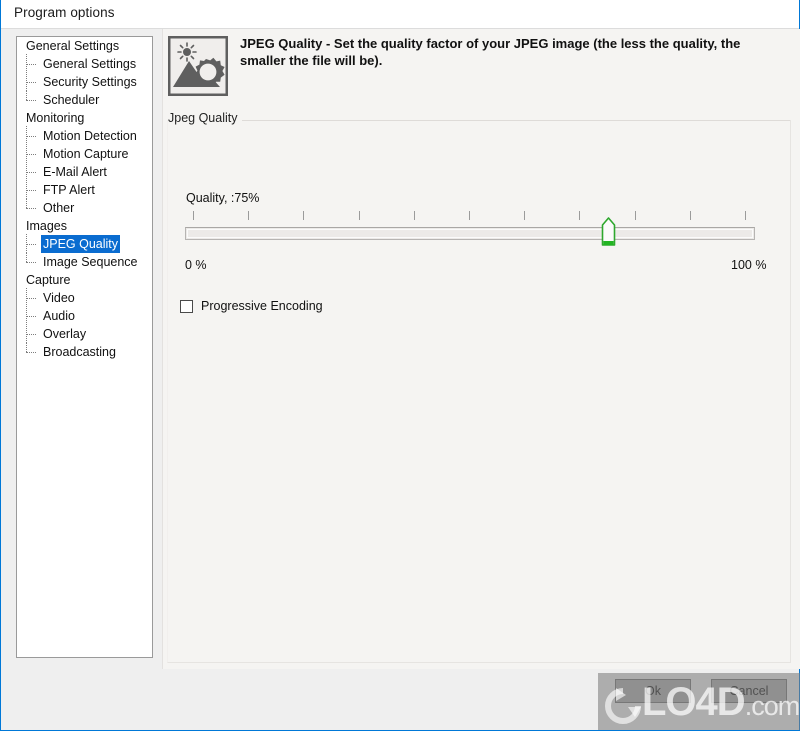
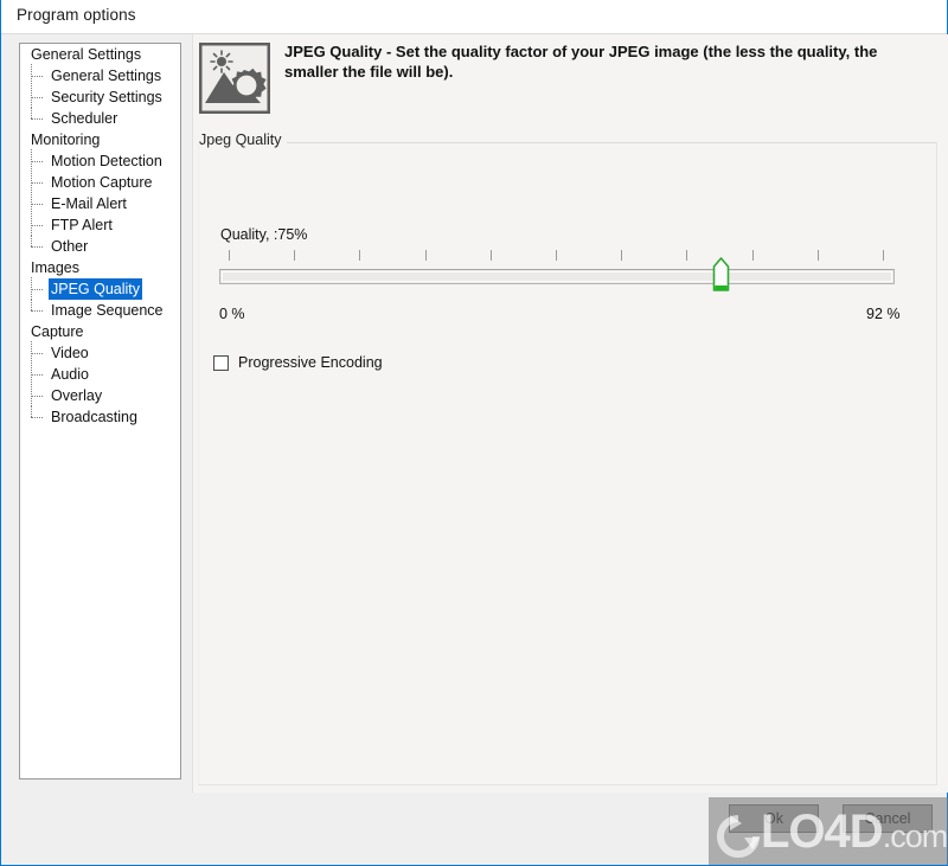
  Program options
  General Settings
  General Settings
  Security Settings
  Scheduler
  Monitoring
  Motion Detection
  Motion Capture
  E-Mail Alert
  FTP Alert
  Other
  Images
  JPEG Quality
  Image Sequence
  Capture
  Video
  Audio
  Overlay
  Broadcasting
  JPEG Quality - Set the quality factor of your JPEG image (the less the quality, the smaller the file will be).
  Jpeg Quality
  Quality, :75%
  0 %
- 100 %
+ 92 %
  Progressive Encoding
  Ok
  Cancel
  LO4D.com
